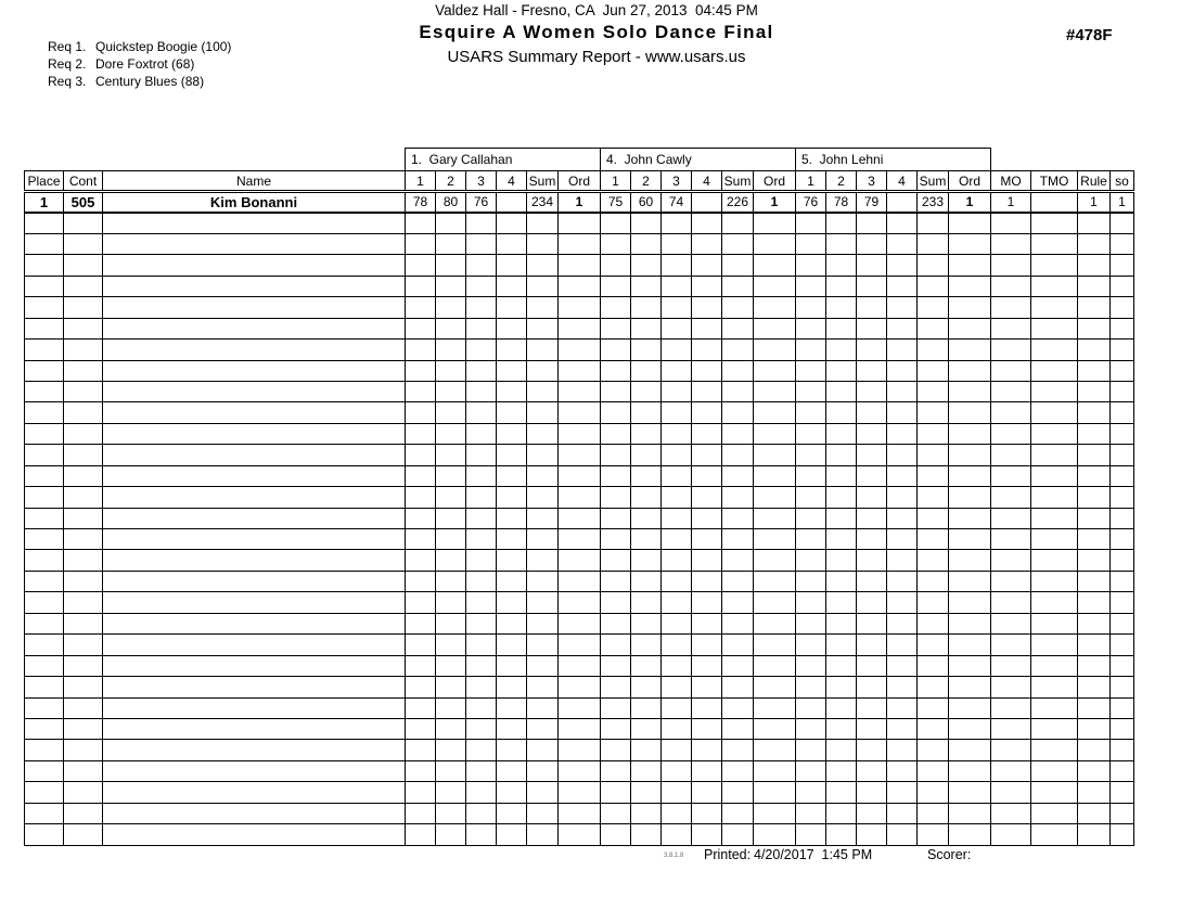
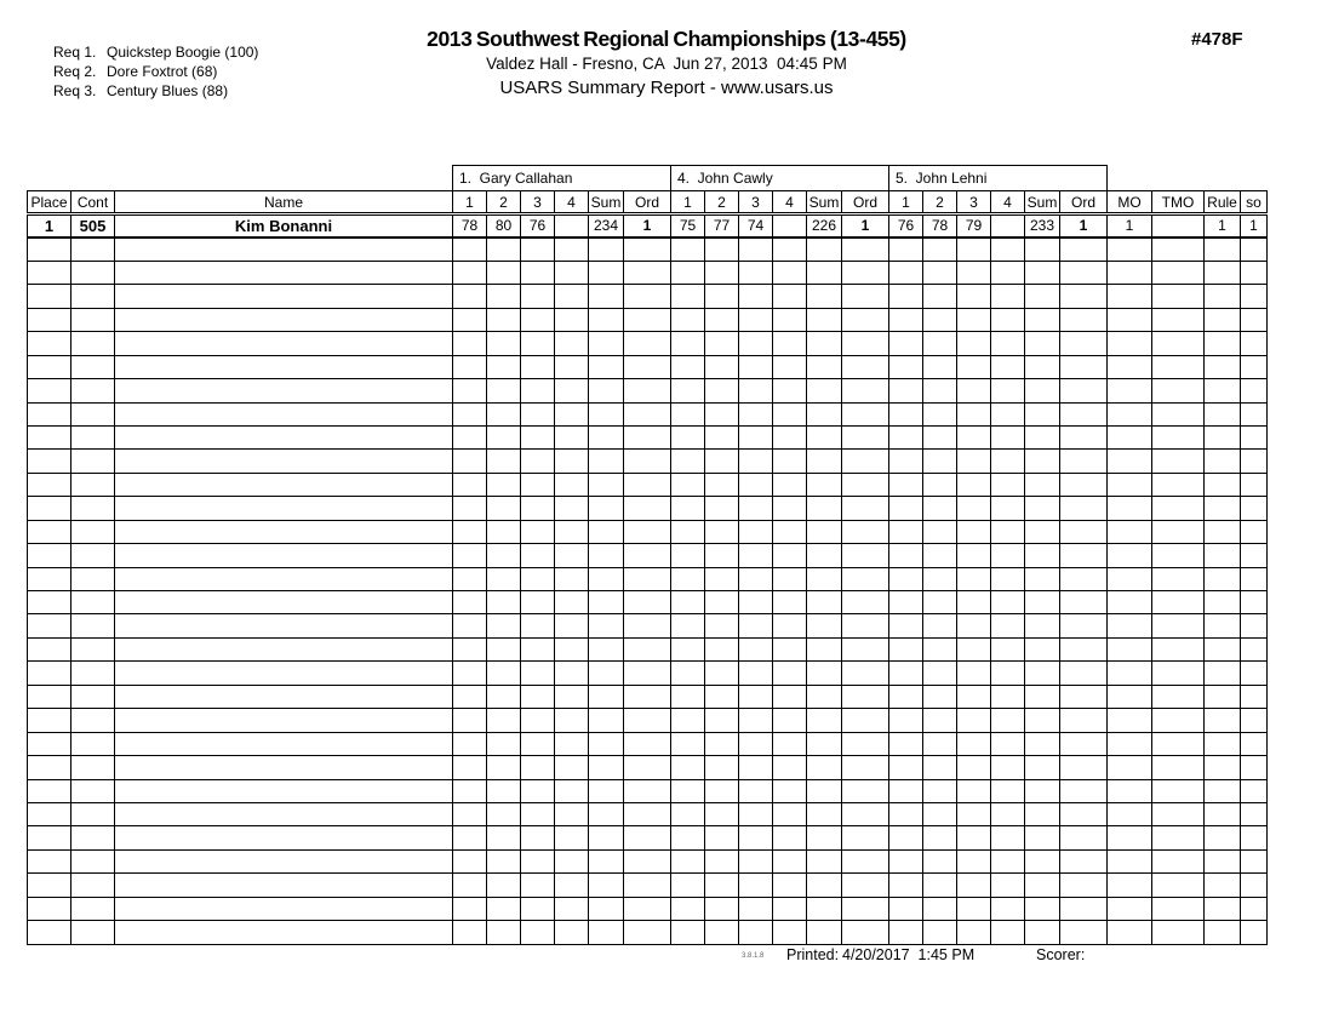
  Req 1. Quickstep Boogie (100)
  Req 2. Dore Foxtrot (68)
  Req 3. Century Blues (88)
+ 2013 Southwest Regional Championships (13-455)
  Valdez Hall - Fresno, CA Jun 27, 2013 04:45 PM
- Esquire A Women Solo Dance Final
  USARS Summary Report - www.usars.us
  #478F
  	1. Gary Callahan	4. John Cawly	5. John Lehni
  Place	Cont	Name	1	2	3	4	Sum	Ord	1	2	3	4	Sum	Ord	1	2	3	4	Sum	Ord	MO	TMO	Rule	so
- 1	505	Kim Bonanni	78	80	76		234	1	75	60	74		226	1	76	78	79		233	1	1		1	1
+ 1	505	Kim Bonanni	78	80	76		234	1	75	77	74		226	1	76	78	79		233	1	1		1	1
  Printed:
  4/20/2017 1:45 PM
  Scorer:
